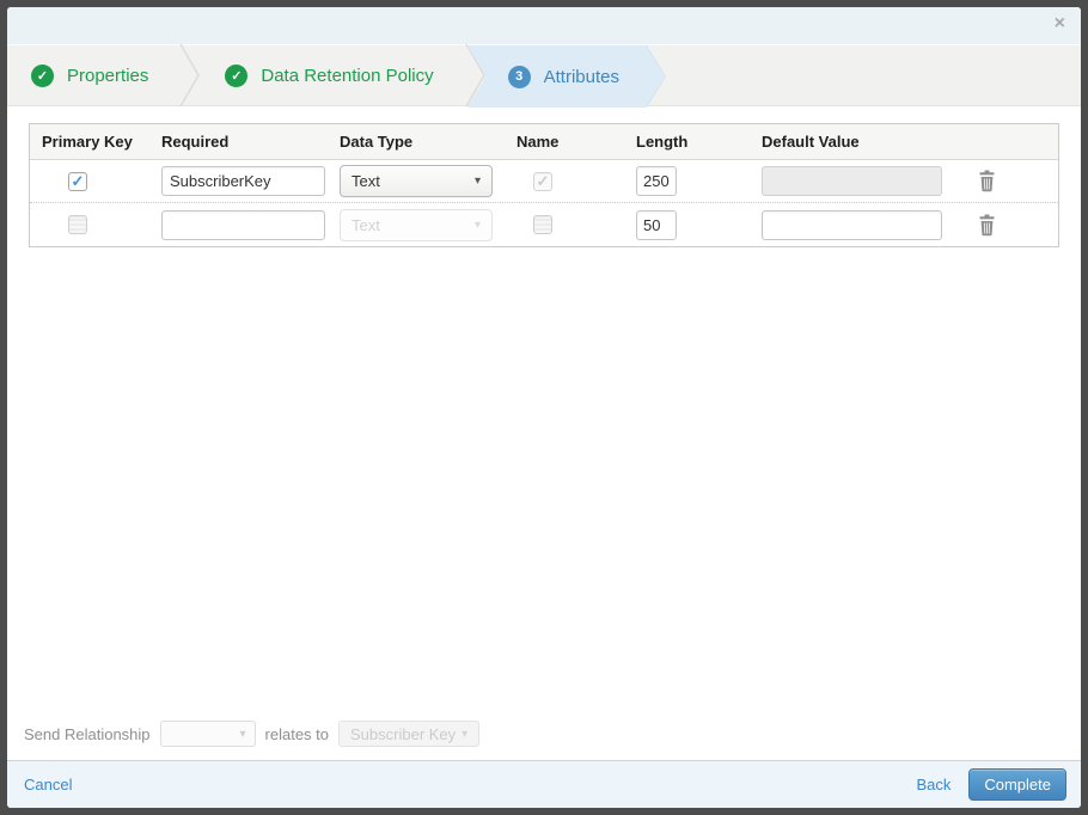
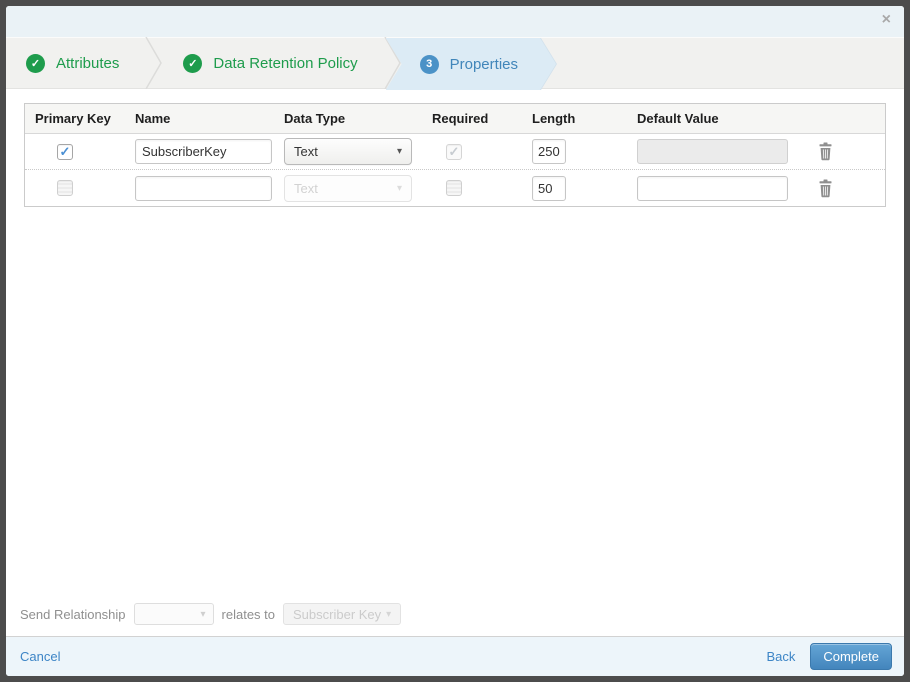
  ×
  ✓
- Properties
+ Attributes
  ✓
  Data Retention Policy
  3
- Attributes
+ Properties
  Primary Key
- Required
+ Name
  Data Type
- Name
+ Required
  Length
  Default Value
  ✓
  SubscriberKey
  Text
  ▾
  ✓
  250
  Text
  ▾
  50
  Send Relationship
  ▾
  relates to
  Subscriber Key
  ▾
  Cancel
  Back
  Complete
